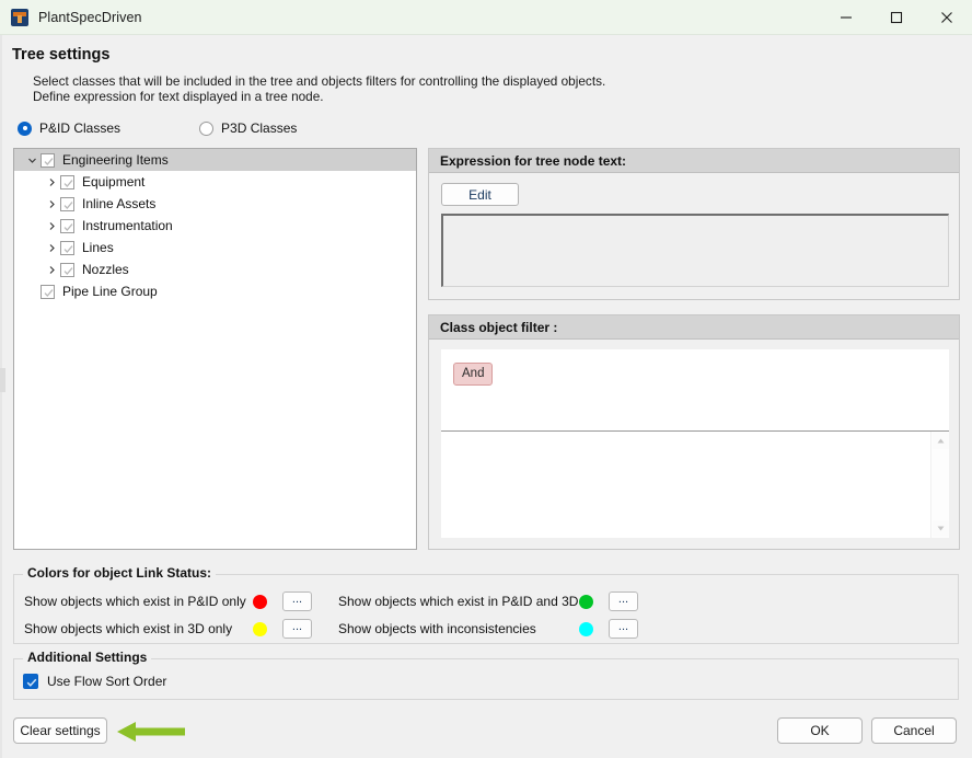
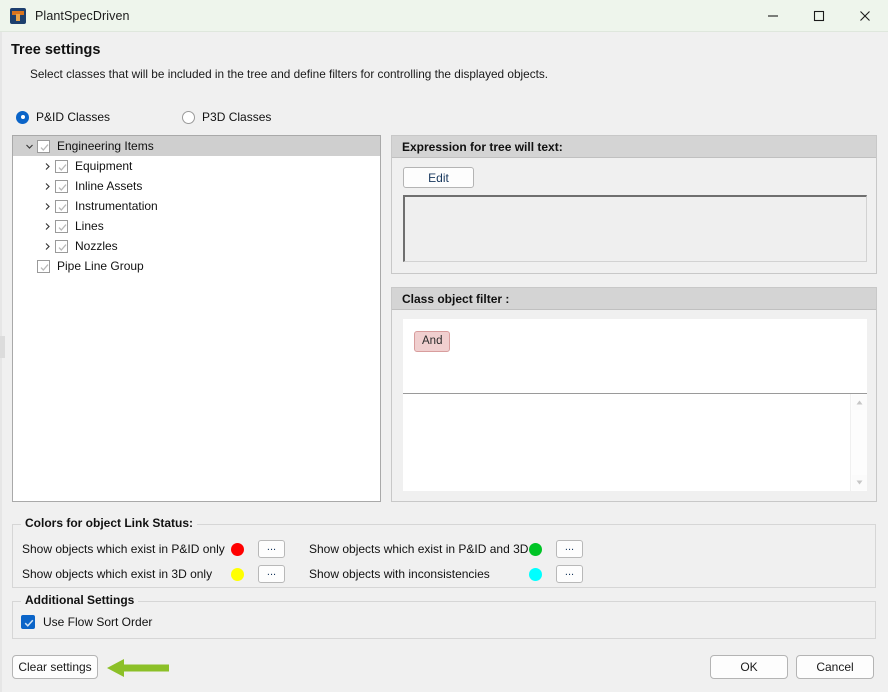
  PlantSpecDriven
  Tree settings
- Select classes that will be included in the tree and objects filters for controlling the displayed objects.
+ Select classes that will be included in the tree and define filters for controlling the displayed objects.
- Define expression for text displayed in a tree node.
  P&ID Classes
  P3D Classes
  Engineering Items
  Equipment
  Inline Assets
  Instrumentation
  Lines
  Nozzles
  Pipe Line Group
- Expression for tree node text:
+ Expression for tree will text:
  Edit
  Class object filter :
  And
  Colors for object Link Status:
  Show objects which exist in P&ID only
  ...
  Show objects which exist in 3D only
  ...
  Show objects which exist in P&ID and 3D
  ...
  Show objects with inconsistencies
  ...
  Additional Settings
  Use Flow Sort Order
  Clear settings
  OK
  Cancel
